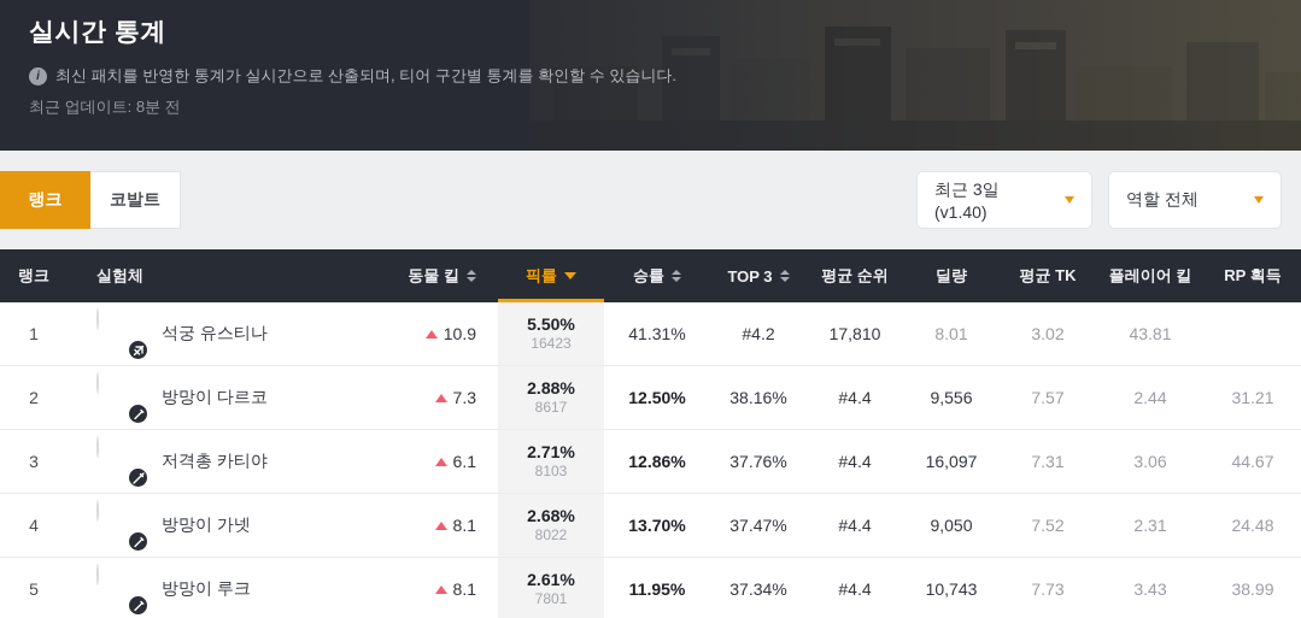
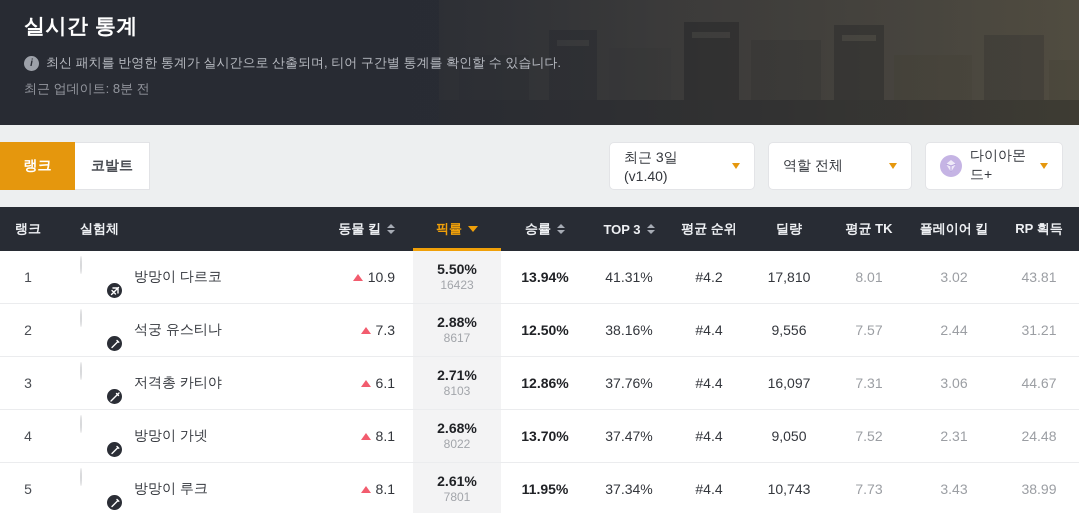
  실시간 통계
  i
  최신 패치를 반영한 통계가 실시간으로 산출되며, 티어 구간별 통계를 확인할 수 있습니다.
  최근 업데이트: 8분 전
  랭크
  코발트
  최근 3일 (v1.40)
  역할 전체
+ 다이아몬드+
  랭크
  실험체
  동물 킬
  픽률
  승률
  TOP 3
  평균 순위
  딜량
  평균 TK
  플레이어 킬
  RP 획득
  1
- 석궁 유스티나
+ 방망이 다르코
  10.9
  5.50%
  16423
+ 13.94%
  41.31%
  #4.2
  17,810
  8.01
  3.02
  43.81
  2
- 방망이 다르코
+ 석궁 유스티나
  7.3
  2.88%
  8617
  12.50%
  38.16%
  #4.4
  9,556
  7.57
  2.44
  31.21
  3
  저격총 카티야
  6.1
  2.71%
  8103
  12.86%
  37.76%
  #4.4
  16,097
  7.31
  3.06
  44.67
  4
  방망이 가넷
  8.1
  2.68%
  8022
  13.70%
  37.47%
  #4.4
  9,050
  7.52
  2.31
  24.48
  5
  방망이 루크
  8.1
  2.61%
  7801
  11.95%
  37.34%
  #4.4
  10,743
  7.73
  3.43
  38.99
